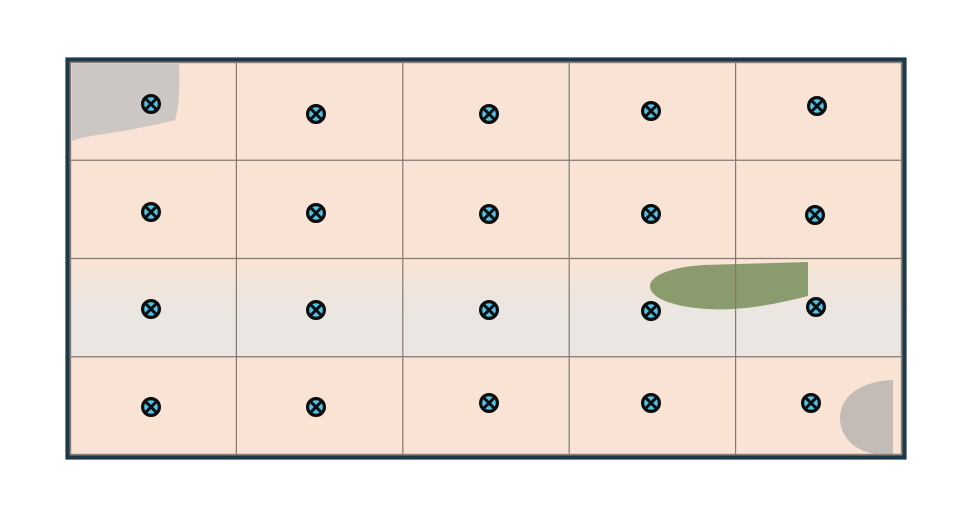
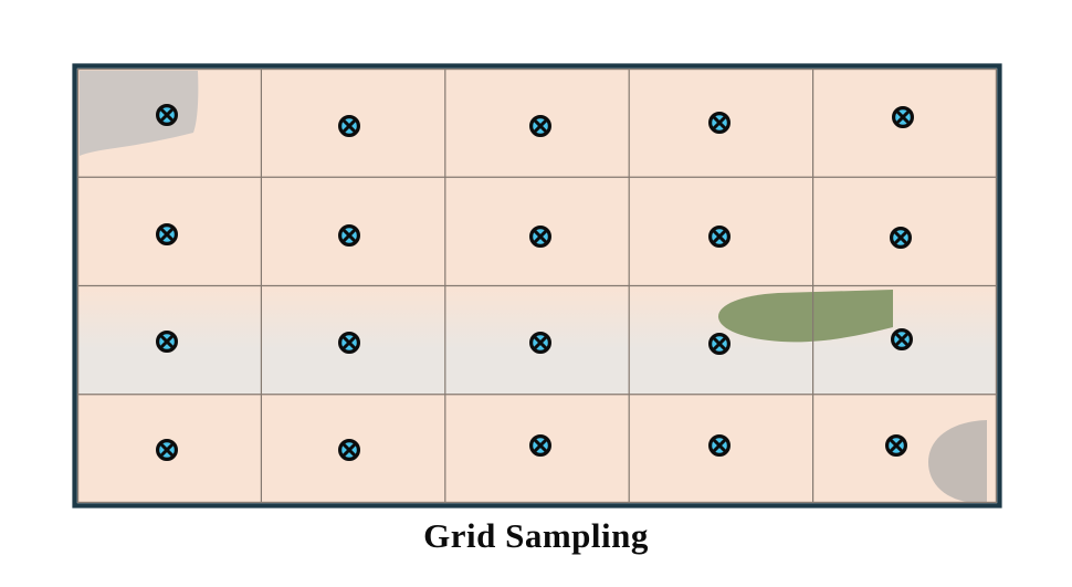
+ Grid Sampling
